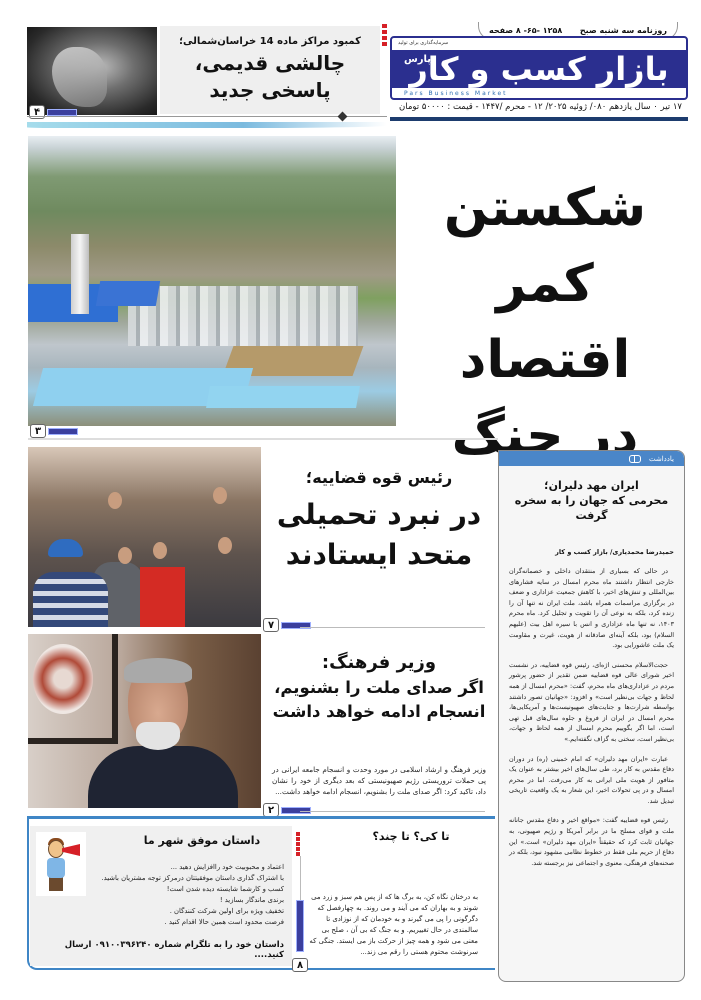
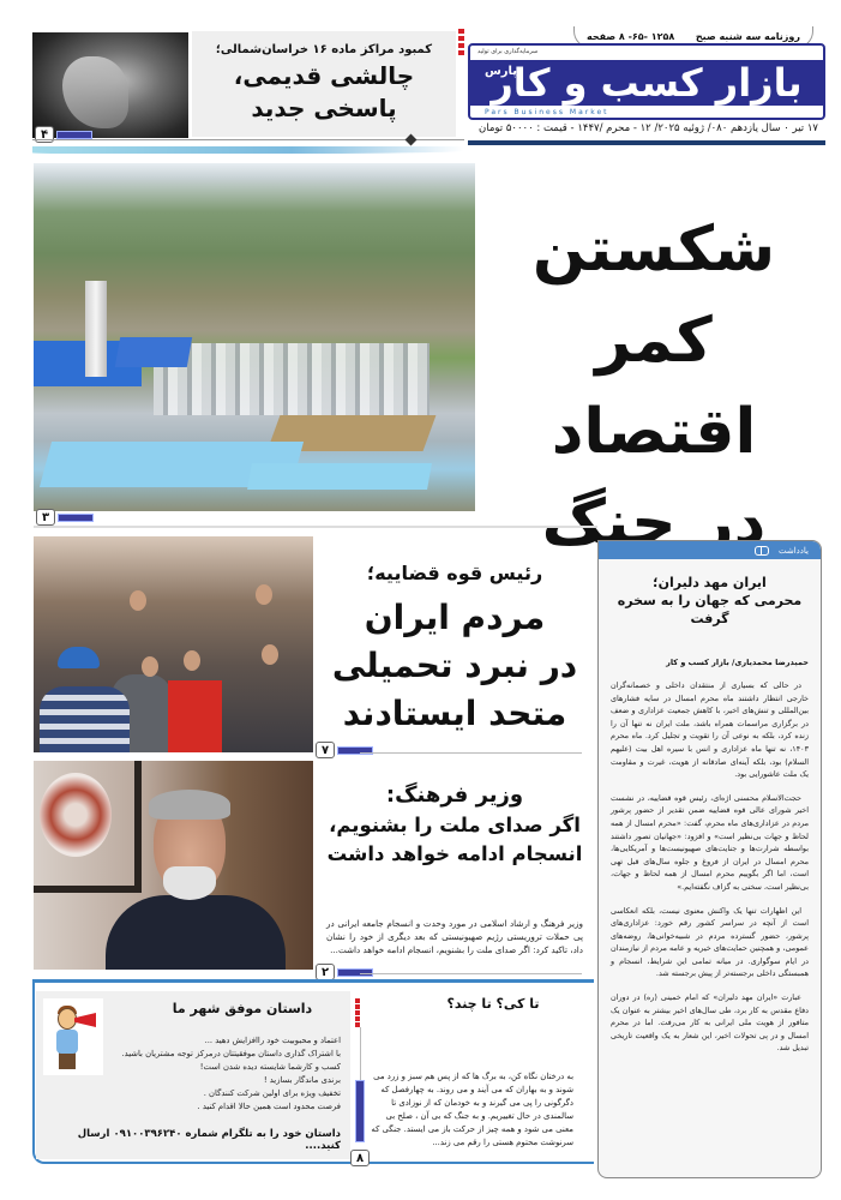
  روزنامه سه شنبه صبح
  ۱۲۵۸ -۶۵- ۸ صفحه
  بازار کسب و کار
  پارس
  ۱۷ تیر ۰ سال یازدهم ۰۸۰/ ژوئیه ۲۰۲۵/ ۱۲ - محرم /۱۴۴۷ - قیمت : ۵۰۰۰۰ تومان
  ۴
- کمبود مراکز ماده 14 خراسان‌شمالی؛
+ کمبود مراکز ماده ۱۶ خراسان‌شمالی؛
  چالشی قدیمی،
  پاسخی جدید
  ۳
  شکستن کمر
  اقتصاد
  در جنگ
  رئیس قوه قضاییه؛
+ مردم ایران
  در نبرد تحمیلی
  متحد ایستادند
  ۷
  وزیر فرهنگ:
  اگر صدای ملت را بشنویم،
  انسجام ادامه خواهد داشت
  وزیر فرهنگ و ارشاد اسلامی در مورد وحدت و انسجام جامعه ایرانی در پی حملات تروریستی رژیم صهیونیستی که بعد دیگری از خود را نشان داد، تاکید کرد: اگر صدای ملت را بشنویم، انسجام ادامه خواهد داشت...
  ۲
  یادداشت
  ایران مهد دلیران؛
  محرمی که جهان را به سخره گرفت
  حمیدرضا محمدیاری/ بازار کسب و کار
  در حالی که بسیاری از منتقدان داخلی و خصمانه‌گران خارجی انتظار داشتند ماه محرم امسال در سایه فشارهای بین‌المللی و تنش‌های اخیر، با کاهش جمعیت عزاداری و ضعف در برگزاری مراسمات همراه باشد، ملت ایران نه تنها آن را زنده کرد، بلکه به نوعی آن را تقویت و تجلیل کرد. ماه محرم ۱۴۰۳، نه تنها ماه عزاداری و انس با سیره اهل بیت (علیهم السلام) بود، بلکه آینه‌ای صادقانه از هویت، غیرت و مقاومت یک ملت عاشورایی بود.
  حجت‌الاسلام محسنی اژه‌ای، رئیس قوه قضاییه، در نشست اخیر شورای عالی قوه قضاییه ضمن تقدیر از حضور پرشور مردم در عزاداری‌های ماه محرم، گفت: «محرم امسال از همه لحاظ و جهات بی‌نظیر است» و افزود: «جهانیان تصور داشتند بواسطه شرارت‌ها و جنایت‌های صهیونیست‌ها و آمریکایی‌ها، محرم امسال در ایران از فروغ و جلوه سال‌های قبل تهی است، اما اگر بگوییم محرم امسال از همه لحاظ و جهات، بی‌نظیر است، سخنی به گزاف نگفته‌ایم.»
+ این اظهارات تنها یک واکنش معنوی نیست، بلکه انعکاسی است از آنچه در سراسر کشور رقم خورد: عزاداری‌های پرشور، حضور گسترده مردم در شبیه‌خوانی‌ها، روضه‌های عمومی، و همچنین حمایت‌های خیریه و عامه مردم از نیازمندان در ایام سوگواری. در میانه تمامی این شرایط، انسجام و همبستگی داخلی برجسته‌تر از پیش برجسته شد.
  عبارت «ایران مهد دلیران» که امام خمینی (ره) در دوران دفاع مقدس به کار برد، طی سال‌های اخیر بیشتر به عنوان یک متافور از هویت ملی ایرانی به کار می‌رفت. اما در محرم امسال و در پی تحولات اخیر، این شعار به یک واقعیت تاریخی تبدیل شد.
- رئیس قوه قضاییه گفت: «مواقع اخیر و دفاع مقدس جانانه ملت و قوای مسلح ما در برابر آمریکا و رژیم صهیونی، به جهانیان ثابت کرد که حقیقتاً «ایران مهد دلیران» است.» این دفاع از حریم ملی فقط در خطوط نظامی مشهود نبود، بلکه در صحنه‌های فرهنگی، معنوی و اجتماعی نیز برجسته شد.
  داستان موفق شهر ما
  اعتماد و محبوبیت خود راافزایش دهید ...
  با اشتراک گذاری داستان موفقیتتان درمرکز توجه مشتریان باشید.
  کسب و کارشما شایسته دیده شدن است!
  برندی ماندگار بسازید !
  تخفیف ویژه برای اولین شرکت کنندگان .
  فرصت محدود است همین حالا اقدام کنید .
  داستان خود را به تلگرام شماره ۰۹۱۰۰۳۹۶۲۴۰ ارسال کنید....
  تا کی؟ تا چند؟
  به درختان نگاه کن، به برگ ها که از پس هم سبز و زرد می شوند و به بهاران که می آیند و می روند. به چهارفصل که دگرگونی را پی می گیرند و به خودمان که از نوزادی تا سالمندی در حال تغییریم. و به جنگ که بی آن ، صلح بی معنی می شود و همه چیز از حرکت باز می ایستد. جنگی که سرنوشت محتوم هستی را رقم می زند...
  ۸
